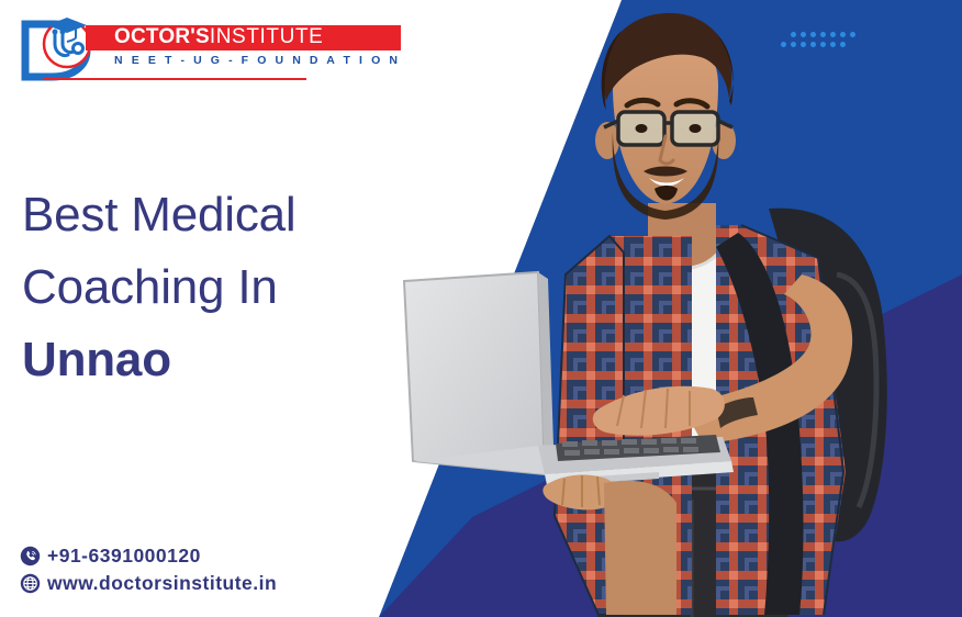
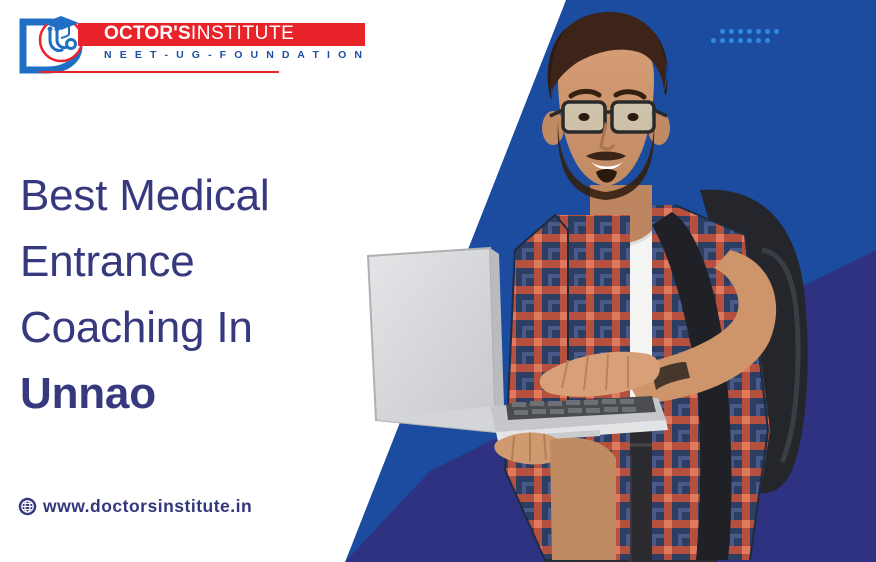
  OCTOR'SINSTITUTE
  N E E T - U G - F O U N D A T I O N
  Best Medical
+ Entrance
  Coaching In
  Unnao
- +91-6391000120
  www.doctorsinstitute.in
